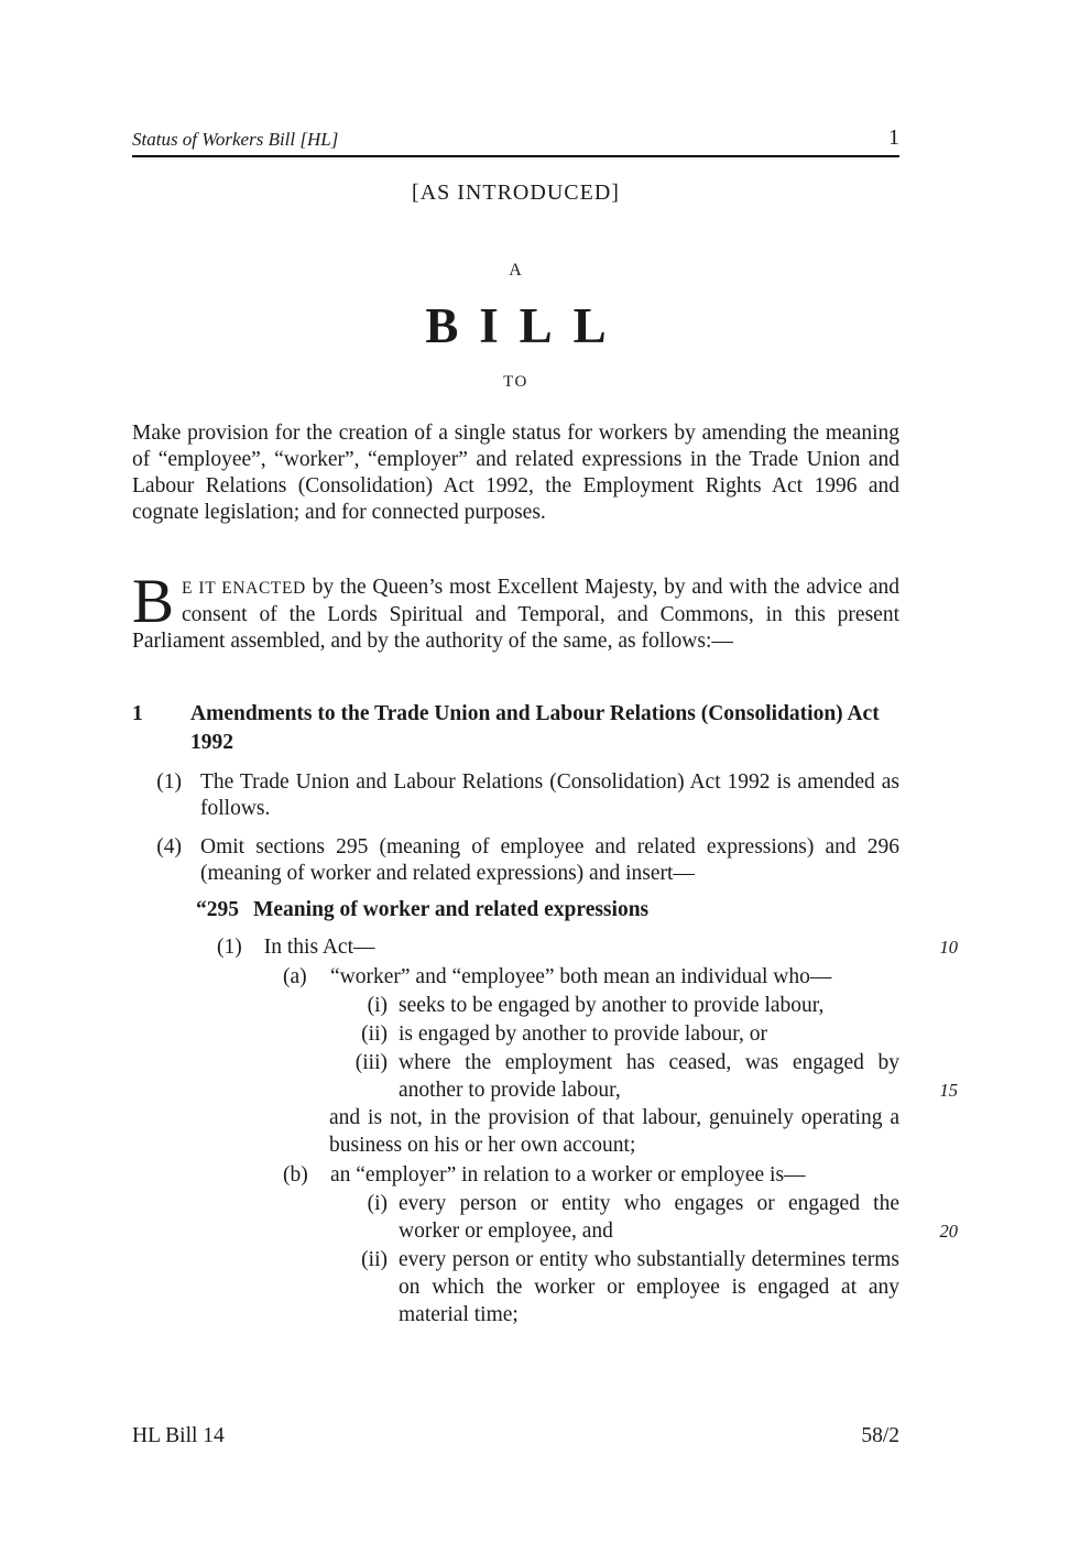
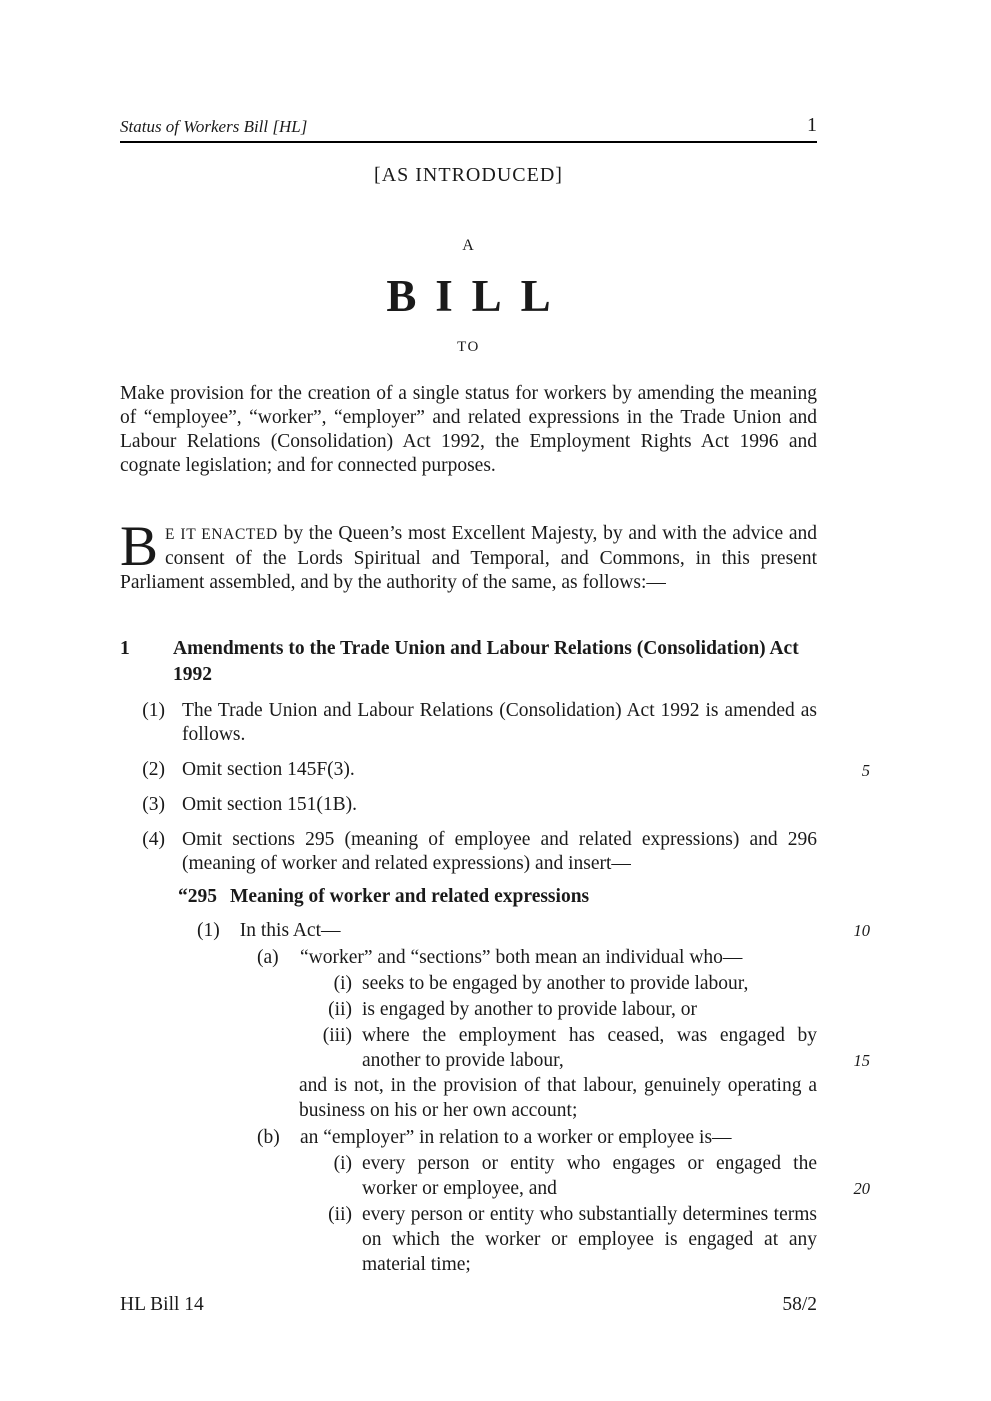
  Status of Workers Bill [HL]
  1
  [AS INTRODUCED]
  A
  BILL
  TO
  Make provision for the creation of a single status for workers by amending the meaning of “employee”, “worker”, “employer” and related expressions in the Trade Union and Labour Relations (Consolidation) Act 1992, the Employment Rights Act 1996 and cognate legislation; and for connected purposes.
  B
  E IT ENACTED by the Queen’s most Excellent Majesty, by and with the advice and consent of the Lords Spiritual and Temporal, and Commons, in this present Parliament assembled, and by the authority of the same, as follows:—
  1
  Amendments to the Trade Union and Labour Relations (Consolidation) Act 1992
  (1)
  The Trade Union and Labour Relations (Consolidation) Act 1992 is amended as follows.
+ (2)
+ Omit section 145F(3).
+ 5
+ (3)
+ Omit section 151(1B).
  (4)
  Omit sections 295 (meaning of employee and related expressions) and 296 (meaning of worker and related expressions) and insert—
  “295
  Meaning of worker and related expressions
  (1)
  In this Act—
  10
  (a)
- “worker” and “employee” both mean an individual who—
+ “worker” and “sections” both mean an individual who—
  (i)
  seeks to be engaged by another to provide labour,
  (ii)
  is engaged by another to provide labour, or
  (iii)
  where the employment has ceased, was engaged by another to provide labour,
  15
  and is not, in the provision of that labour, genuinely operating a business on his or her own account;
  (b)
  an “employer” in relation to a worker or employee is—
  (i)
  every person or entity who engages or engaged the worker or employee, and
  20
  (ii)
  every person or entity who substantially determines terms on which the worker or employee is engaged at any material time;
  HL Bill 14
  58/2
